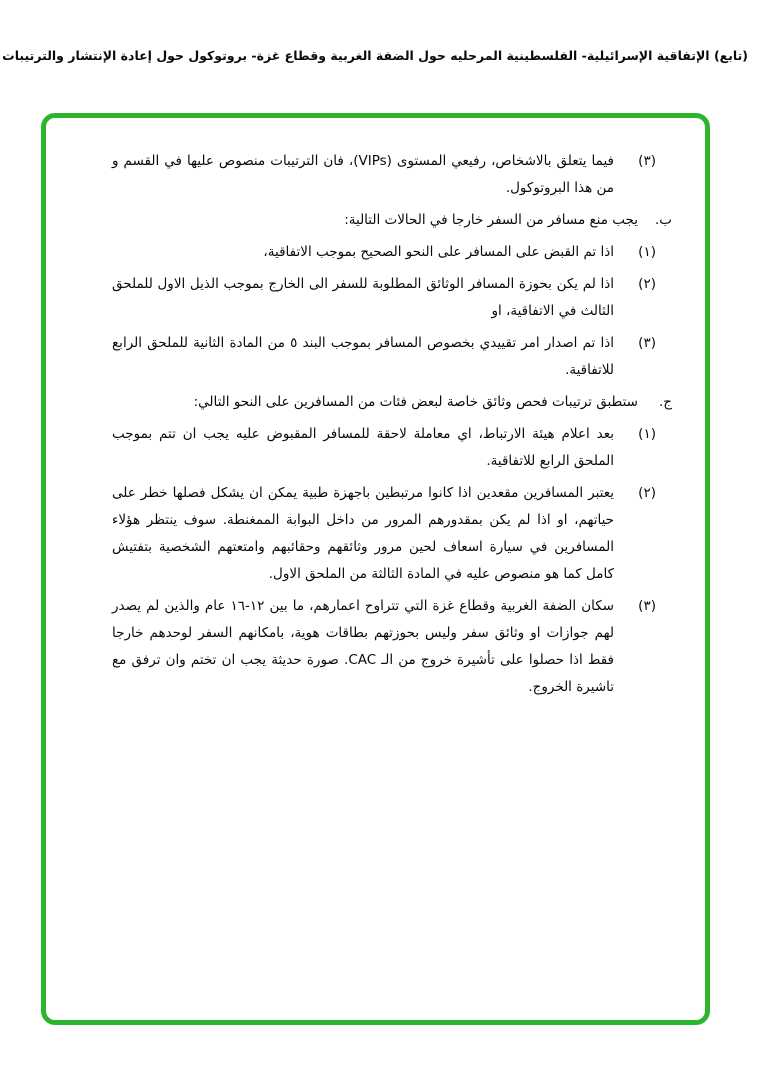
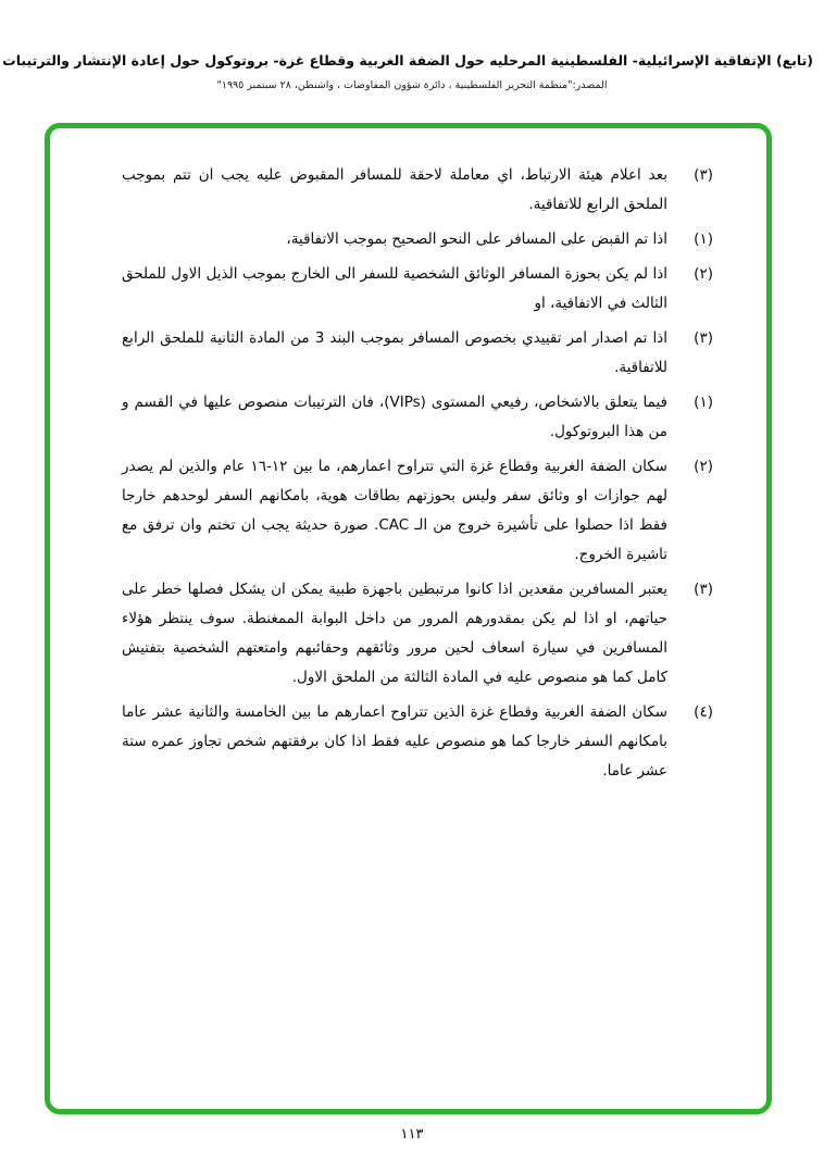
  (تابع) الإتفاقية الإسرائيلية- الفلسطينية المرحليه حول الضفة الغربية وقطاع غزة- بروتوكول حول إعادة الإنتشار والترتيبات
+ المصدر:"منظمة التحرير الفلسطينية ، دائرة شؤون المفاوضات ، واشنطن، ٢٨ سبتمبر ١٩٩٥"
  (٣)
- فيما يتعلق بالاشخاص، رفيعي المستوى (VIPs)، فان الترتيبات منصوص عليها في القسم و من هذا البروتوكول.
+ بعد اعلام هيئة الارتباط، اي معاملة لاحقة للمسافر المقبوض عليه يجب ان تتم بموجب الملحق الرابع للاتفاقية.
- ب.
- يجب منع مسافر من السفر خارجا في الحالات التالية:
  (١)
  اذا تم القبض على المسافر على النحو الصحيح بموجب الاتفاقية،
  (٢)
- اذا لم يكن بحوزة المسافر الوثائق المطلوبة للسفر الى الخارج بموجب الذيل الاول للملحق الثالث في الاتفاقية، او
+ اذا لم يكن بحوزة المسافر الوثائق الشخصية للسفر الى الخارج بموجب الذيل الاول للملحق الثالث في الاتفاقية، او
  (٣)
- اذا تم اصدار امر تقييدي بخصوص المسافر بموجب البند ٥ من المادة الثانية للملحق الرابع للاتفاقية.
+ اذا تم اصدار امر تقييدي بخصوص المسافر بموجب البند 3 من المادة الثانية للملحق الرابع للاتفاقية.
- ج.
- ستطبق ترتيبات فحص وثائق خاصة لبعض فئات من المسافرين على النحو التالي:
  (١)
- بعد اعلام هيئة الارتباط، اي معاملة لاحقة للمسافر المقبوض عليه يجب ان تتم بموجب الملحق الرابع للاتفاقية.
+ فيما يتعلق بالاشخاص، رفيعي المستوى (VIPs)، فان الترتيبات منصوص عليها في القسم و من هذا البروتوكول.
  (٢)
- يعتبر المسافرين مقعدين اذا كانوا مرتبطين باجهزة طبية يمكن ان يشكل فصلها خطر على حياتهم، او اذا لم يكن بمقدورهم المرور من داخل البوابة الممغنطة. سوف ينتظر هؤلاء المسافرين في سيارة اسعاف لحين مرور وثائقهم وحقائبهم وامتعتهم الشخصية بتفتيش كامل كما هو منصوص عليه في المادة الثالثة من الملحق الاول.
+ سكان الضفة الغربية وقطاع غزة التي تتراوح اعمارهم، ما بين ١٢-١٦ عام والذين لم يصدر لهم جوازات او وثائق سفر وليس بحوزتهم بطاقات هوية، بامكانهم السفر لوحدهم خارجا فقط اذا حصلوا على تأشيرة خروج من الـ CAC. صورة حديثة يجب ان تختم وان ترفق مع تاشيرة الخروج.
  (٣)
- سكان الضفة الغربية وقطاع غزة التي تتراوح اعمارهم، ما بين ١٢-١٦ عام والذين لم يصدر لهم جوازات او وثائق سفر وليس بحوزتهم بطاقات هوية، بامكانهم السفر لوحدهم خارجا فقط اذا حصلوا على تأشيرة خروج من الـ CAC. صورة حديثة يجب ان تختم وان ترفق مع تاشيرة الخروج.
+ يعتبر المسافرين مقعدين اذا كانوا مرتبطين باجهزة طبية يمكن ان يشكل فصلها خطر على حياتهم، او اذا لم يكن بمقدورهم المرور من داخل البوابة الممغنطة. سوف ينتظر هؤلاء المسافرين في سيارة اسعاف لحين مرور وثائقهم وحقائبهم وامتعتهم الشخصية بتفتيش كامل كما هو منصوص عليه في المادة الثالثة من الملحق الاول.
+ (٤)
+ سكان الضفة الغربية وقطاع غزة الذين تتراوح اعمارهم ما بين الخامسة والثانية عشر عاما بامكانهم السفر خارجا كما هو منصوص عليه فقط اذا كان برفقتهم شخص تجاوز عمره ستة عشر عاما.
+ ١١٣
